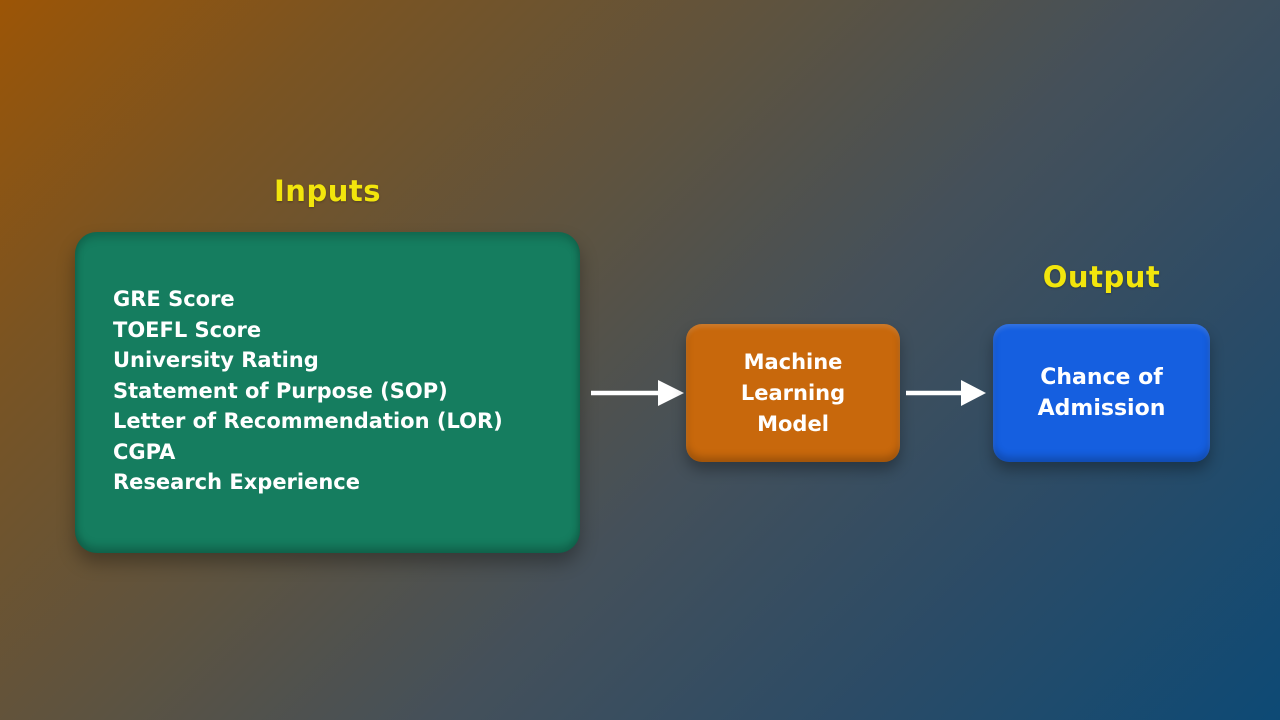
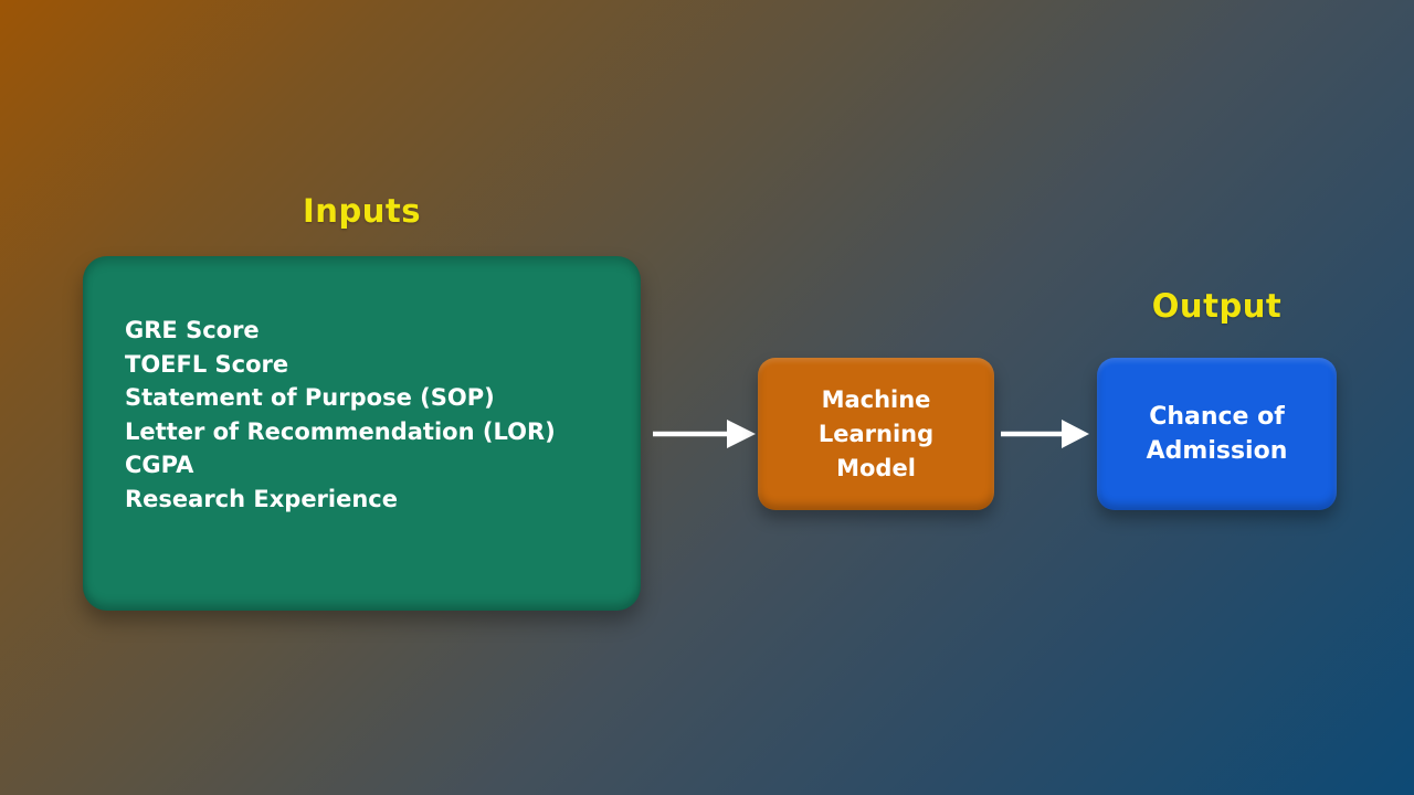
  Inputs
  GRE Score
  TOEFL Score
- University Rating
  Statement of Purpose (SOP)
  Letter of Recommendation (LOR)
  CGPA
  Research Experience
  Machine Learning Model
  Output
  Chance of Admission
